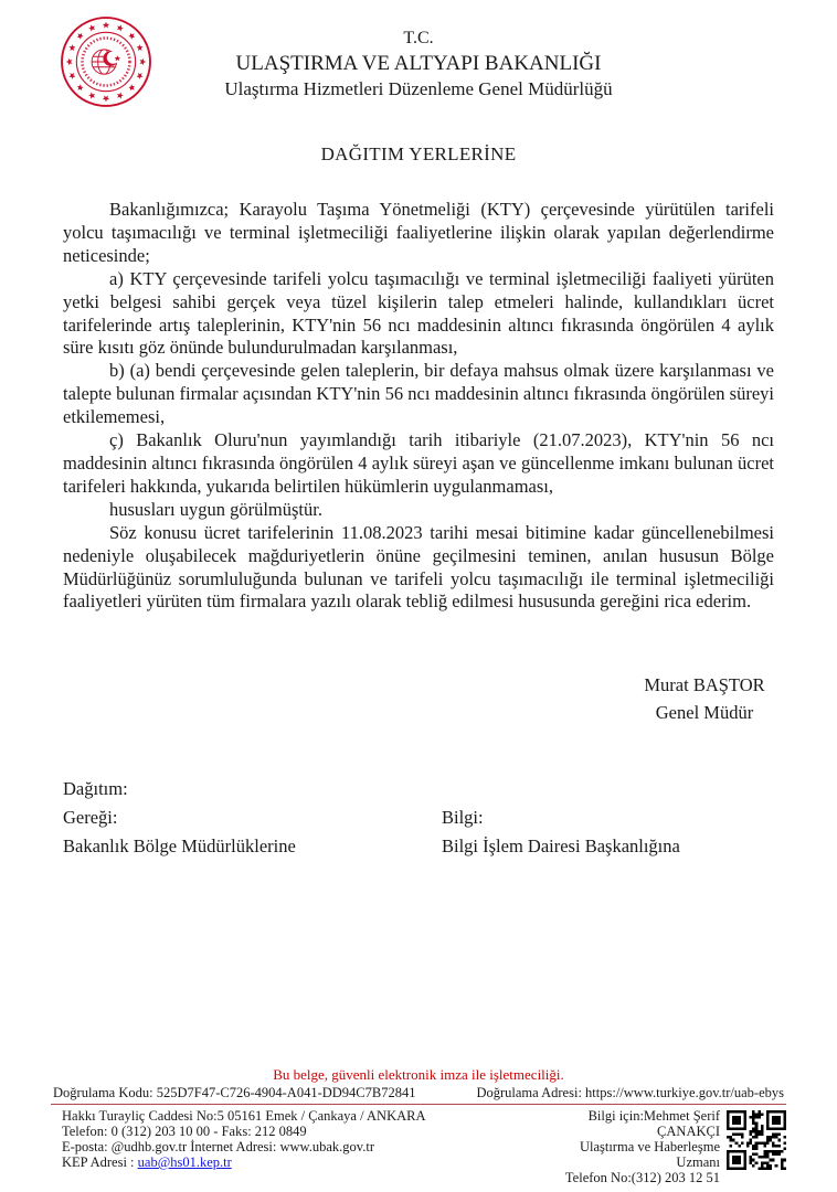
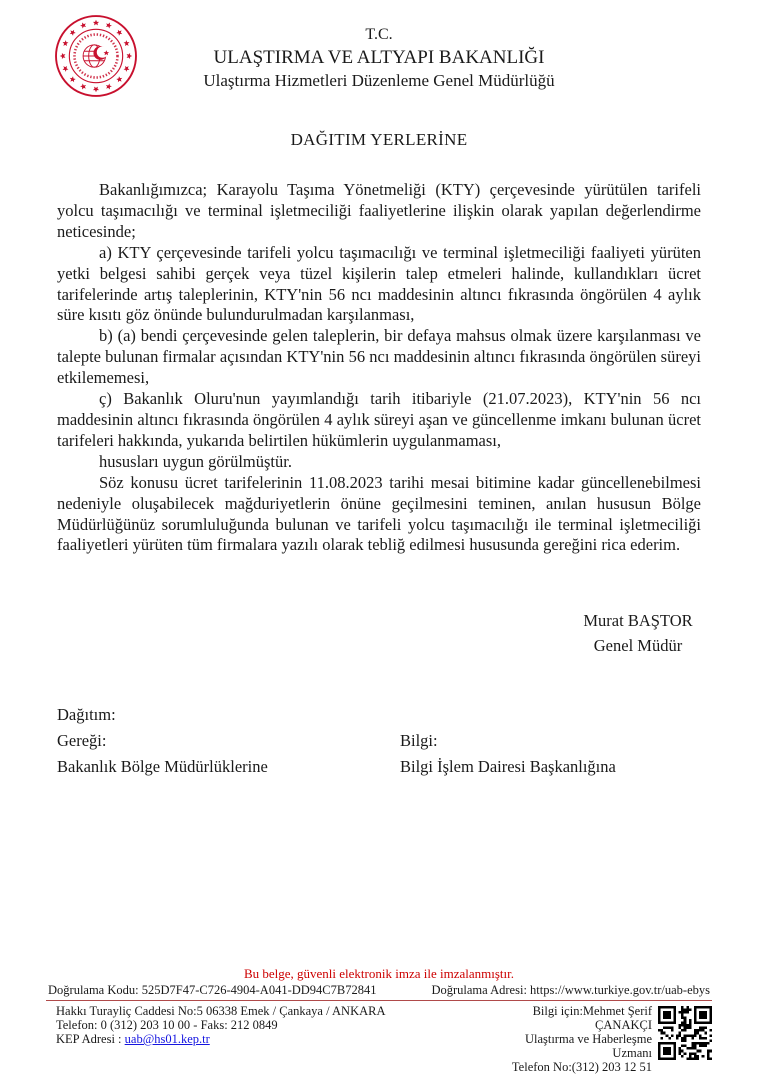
  T.C.
  ULAŞTIRMA VE ALTYAPI BAKANLIĞI
  Ulaştırma Hizmetleri Düzenleme Genel Müdürlüğü
  DAĞITIM YERLERİNE
  Bakanlığımızca; Karayolu Taşıma Yönetmeliği (KTY) çerçevesinde yürütülen tarifeli yolcu taşımacılığı ve terminal işletmeciliği faaliyetlerine ilişkin olarak yapılan değerlendirme neticesinde;
  a) KTY çerçevesinde tarifeli yolcu taşımacılığı ve terminal işletmeciliği faaliyeti yürüten yetki belgesi sahibi gerçek veya tüzel kişilerin talep etmeleri halinde, kullandıkları ücret tarifelerinde artış taleplerinin, KTY'nin 56 ncı maddesinin altıncı fıkrasında öngörülen 4 aylık süre kısıtı göz önünde bulundurulmadan karşılanması,
  b) (a) bendi çerçevesinde gelen taleplerin, bir defaya mahsus olmak üzere karşılanması ve talepte bulunan firmalar açısından KTY'nin 56 ncı maddesinin altıncı fıkrasında öngörülen süreyi etkilememesi,
  ç) Bakanlık Oluru'nun yayımlandığı tarih itibariyle (21.07.2023), KTY'nin 56 ncı maddesinin altıncı fıkrasında öngörülen 4 aylık süreyi aşan ve güncellenme imkanı bulunan ücret tarifeleri hakkında, yukarıda belirtilen hükümlerin uygulanmaması,
  hususları uygun görülmüştür.
  Söz konusu ücret tarifelerinin 11.08.2023 tarihi mesai bitimine kadar güncellenebilmesi nedeniyle oluşabilecek mağduriyetlerin önüne geçilmesini teminen, anılan hususun Bölge Müdürlüğünüz sorumluluğunda bulunan ve tarifeli yolcu taşımacılığı ile terminal işletmeciliği faaliyetleri yürüten tüm firmalara yazılı olarak tebliğ edilmesi hususunda gereğini rica ederim.
  Murat BAŞTOR
  Genel Müdür
  Dağıtım:
  Gereği:
  Bilgi:
  Bakanlık Bölge Müdürlüklerine
  Bilgi İşlem Dairesi Başkanlığına
- Bu belge, güvenli elektronik imza ile işletmeciliği.
+ Bu belge, güvenli elektronik imza ile imzalanmıştır.
  Doğrulama Kodu: 525D7F47-C726-4904-A041-DD94C7B72841
  Doğrulama Adresi: https://www.turkiye.gov.tr/uab-ebys
- Hakkı Turayliç Caddesi No:5 05161 Emek / Çankaya / ANKARA
+ Hakkı Turayliç Caddesi No:5 06338 Emek / Çankaya / ANKARA
  Telefon: 0 (312) 203 10 00 - Faks: 212 0849
- E-posta: @udhb.gov.tr İnternet Adresi: www.ubak.gov.tr
  KEP Adresi : uab@hs01.kep.tr
  Bilgi için:Mehmet Şerif
  ÇANAKÇI
  Ulaştırma ve Haberleşme
  Uzmanı
  Telefon No:(312) 203 12 51
